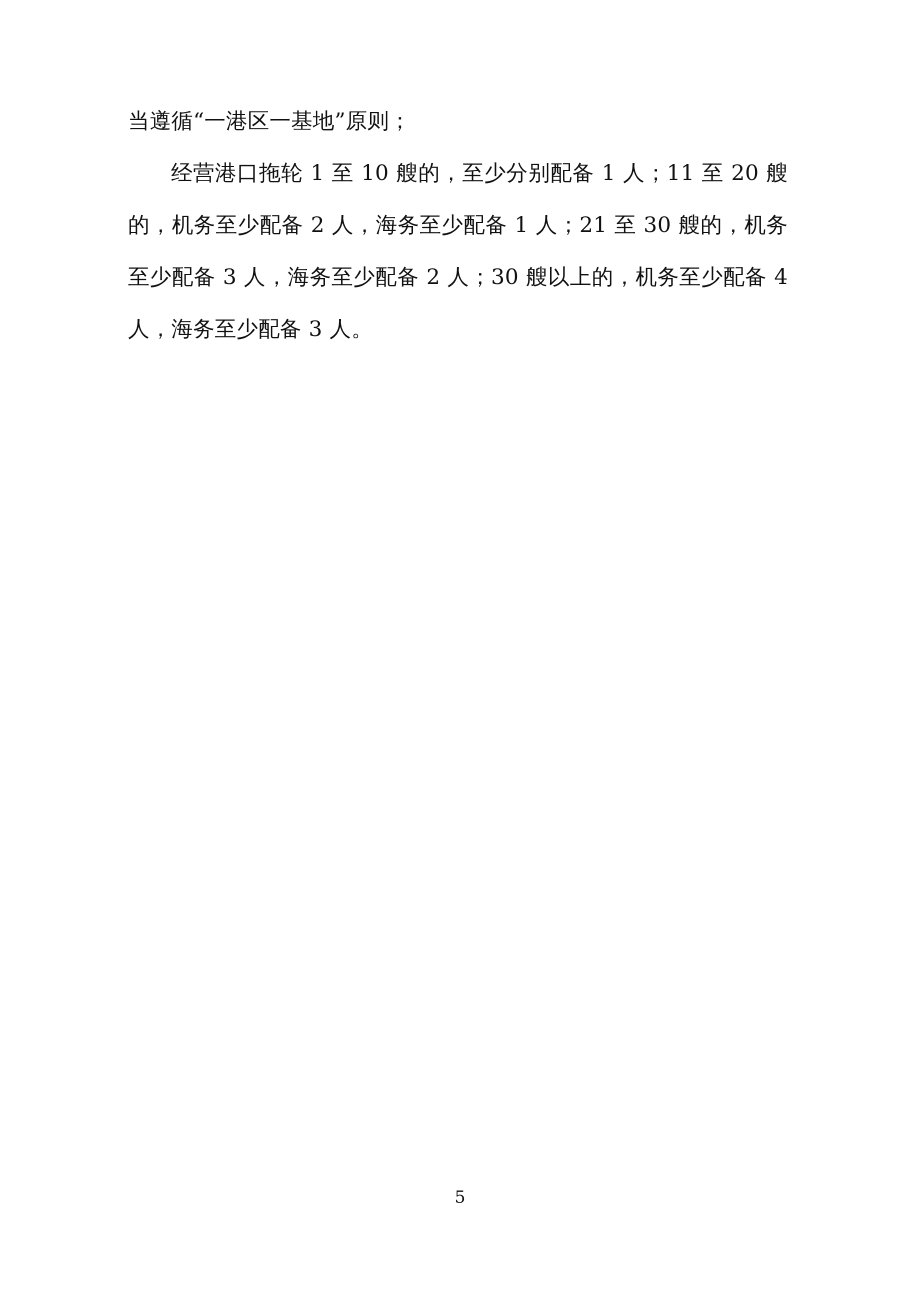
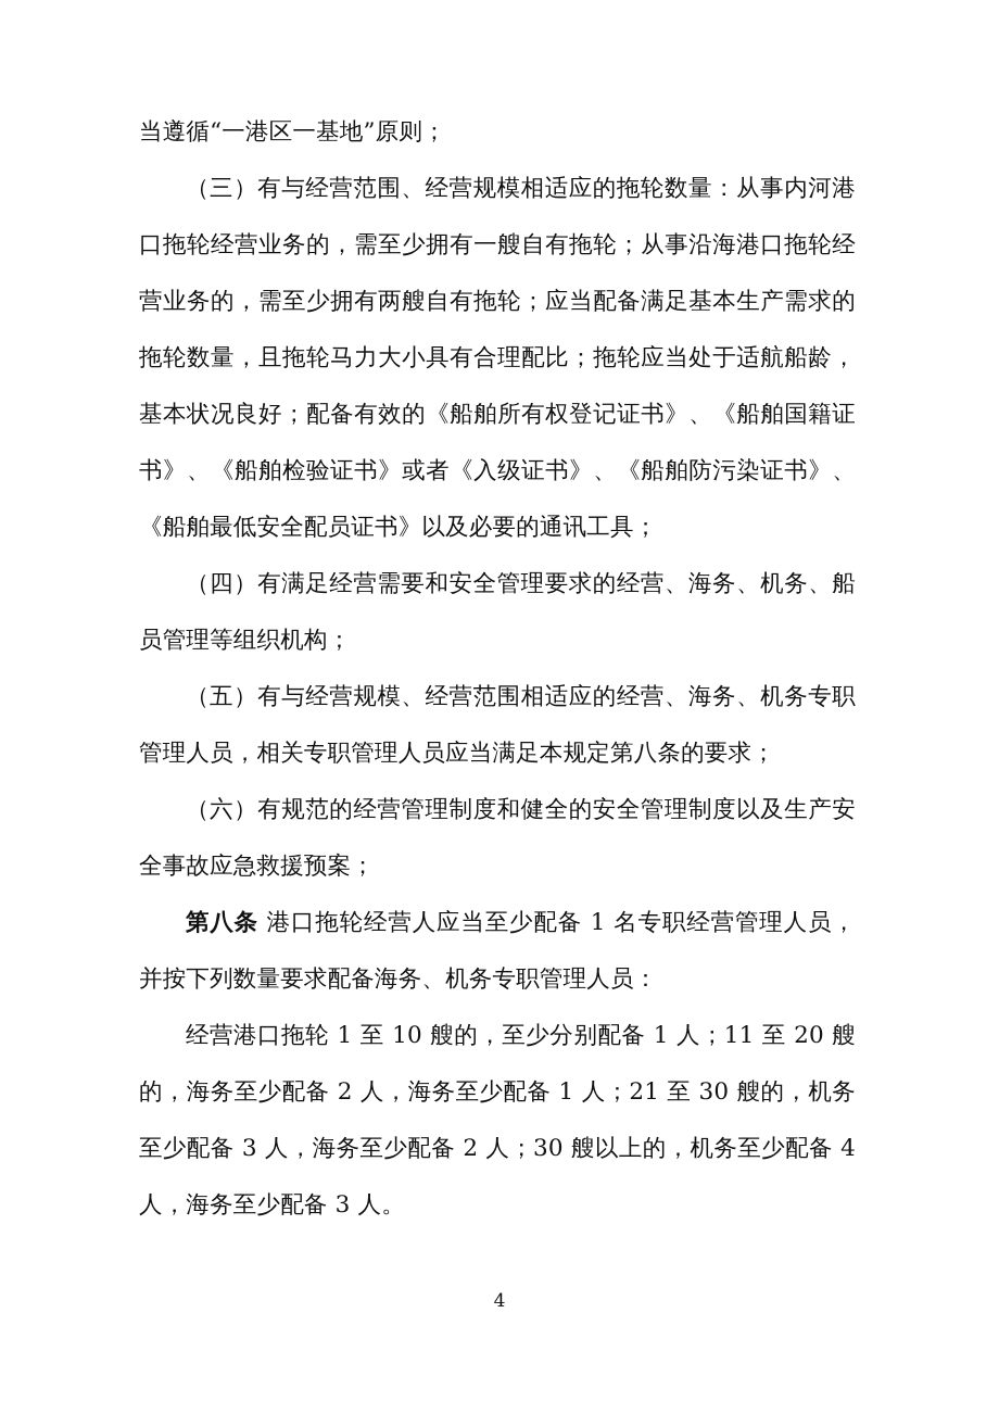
  当遵循“一港区一基地”原则；
+ （三）有与经营范围、经营规模相适应的拖轮数量：从事内河港口拖轮经营业务的，需至少拥有一艘自有拖轮；从事沿海港口拖轮经营业务的，需至少拥有两艘自有拖轮；应当配备满足基本生产需求的拖轮数量，且拖轮马力大小具有合理配比；拖轮应当处于适航船龄，基本状况良好；配备有效的《船舶所有权登记证书》、《船舶国籍证书》、《船舶检验证书》或者《入级证书》、《船舶防污染证书》、《船舶最低安全配员证书》以及必要的通讯工具；
+ （四）有满足经营需要和安全管理要求的经营、海务、机务、船员管理等组织机构；
+ （五）有与经营规模、经营范围相适应的经营、海务、机务专职管理人员，相关专职管理人员应当满足本规定第八条的要求；
+ （六）有规范的经营管理制度和健全的安全管理制度以及生产安全事故应急救援预案；
+ 第八条 港口拖轮经营人应当至少配备 1 名专职经营管理人员，并按下列数量要求配备海务、机务专职管理人员：
- 经营港口拖轮 1 至 10 艘的，至少分别配备 1 人；11 至 20 艘的，机务至少配备 2 人，海务至少配备 1 人；21 至 30 艘的，机务至少配备 3 人，海务至少配备 2 人；30 艘以上的，机务至少配备 4 人，海务至少配备 3 人。
+ 经营港口拖轮 1 至 10 艘的，至少分别配备 1 人；11 至 20 艘的，海务至少配备 2 人，海务至少配备 1 人；21 至 30 艘的，机务至少配备 3 人，海务至少配备 2 人；30 艘以上的，机务至少配备 4 人，海务至少配备 3 人。
- 5
+ 4
